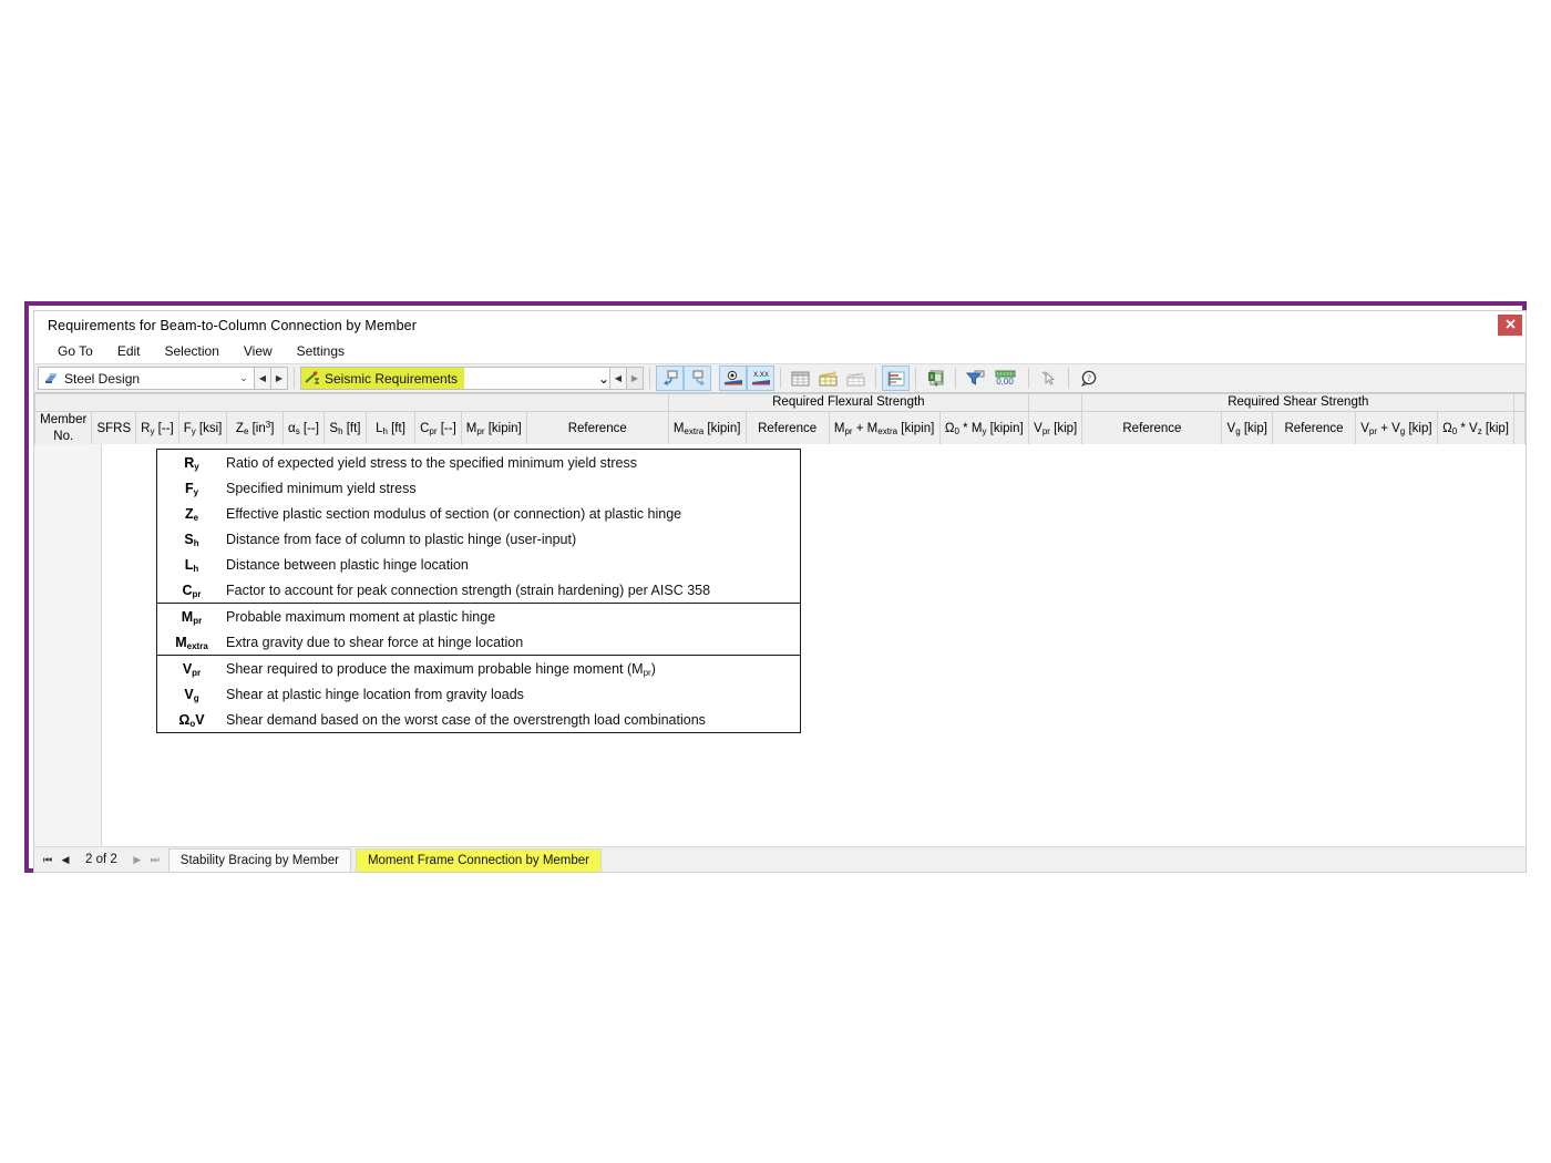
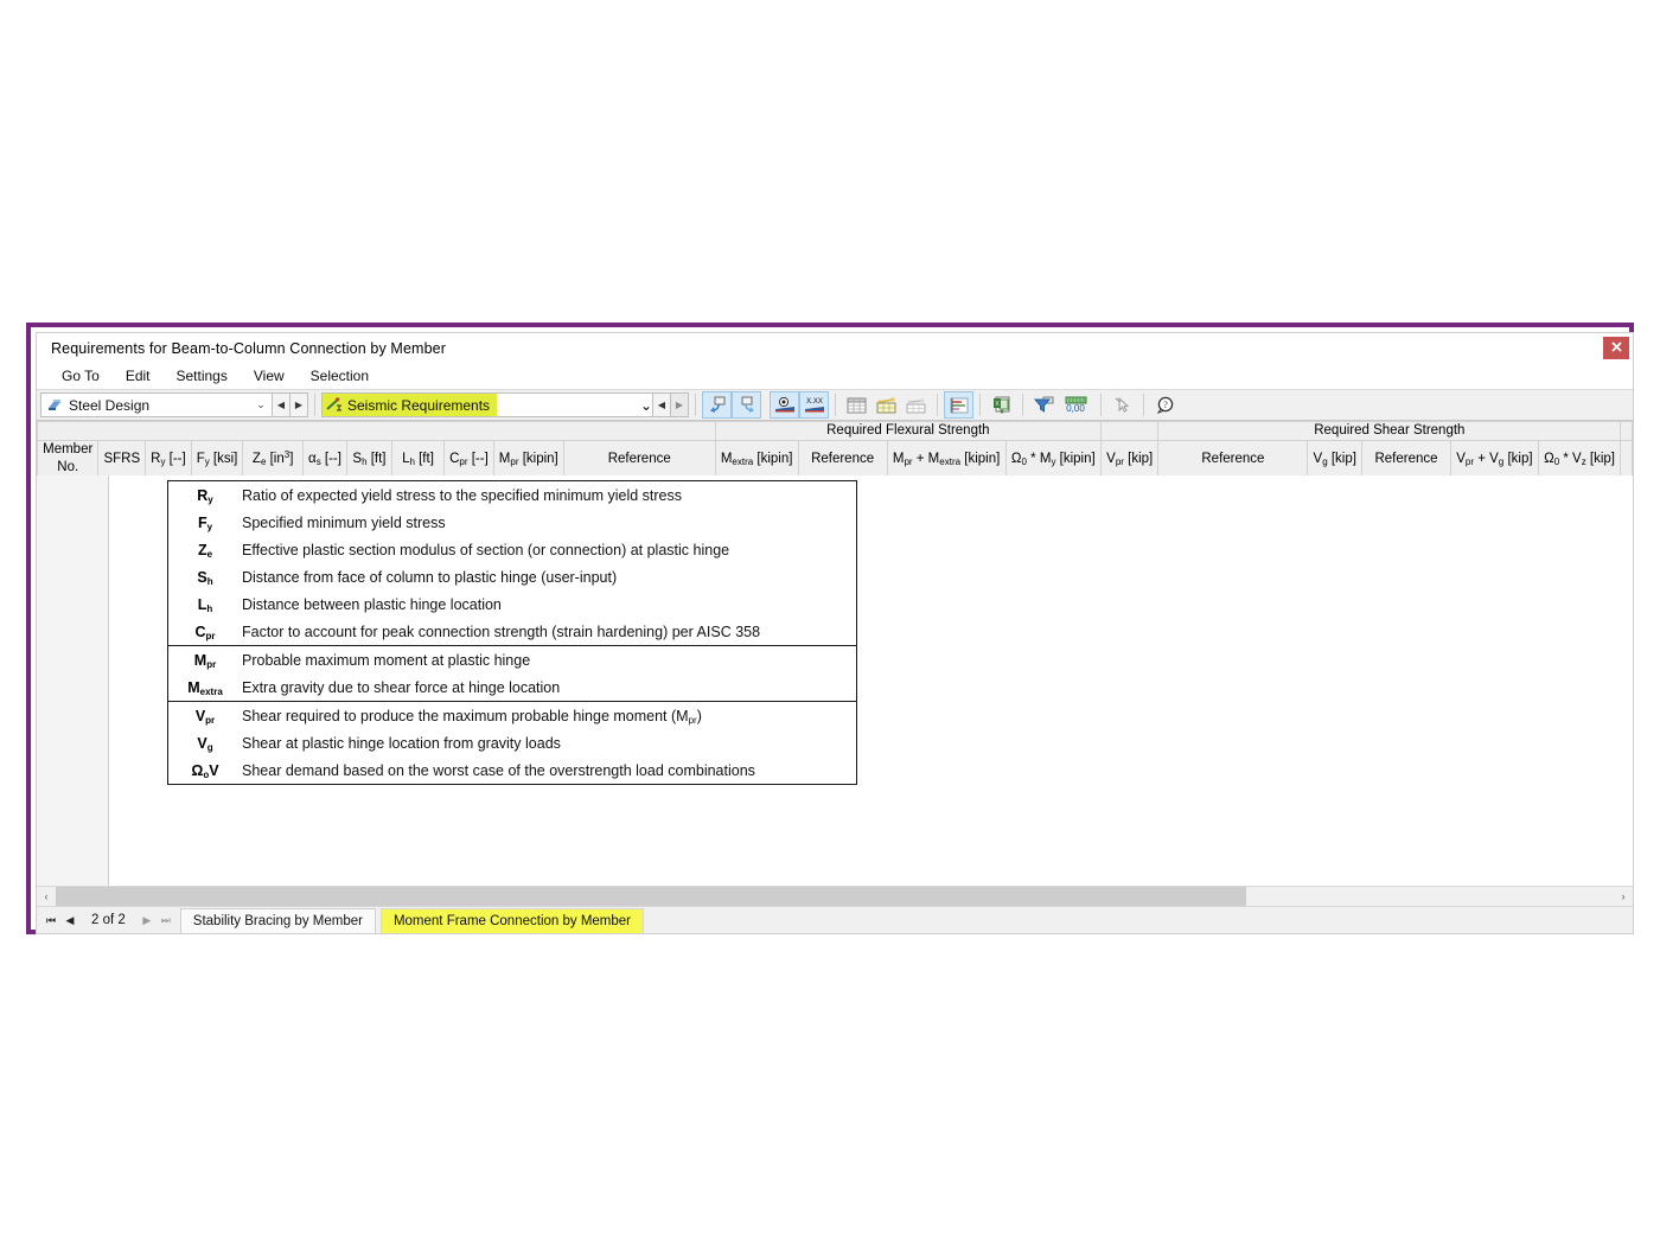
  Requirements for Beam-to-Column Connection by Member
  Go To
  Edit
- Selection
+ Settings
  View
- Settings
+ Selection
  Steel Design
  ⌄
  ◀
  ▶
  Seismic Requirements
  ⌄
  ◀
  ▶
  0,00
  ?
  	Required Flexural Strength		Required Shear Strength
  MemberNo.	SFRS	Ry [--]	Fy [ksi]	Ze [in3]	αs [--]	Sh [ft]	Lh [ft]	Cpr [--]	Mpr [kipin]	Reference	Mextra [kipin]	Reference	Mpr + Mextra [kipin]	Ω0 * My [kipin]	Vpr [kip]	Reference	Vg [kip]	Reference	Vpr + Vg [kip]	Ω0 * Vz [kip]
  Ry
  Ratio of expected yield stress to the specified minimum yield stress
  Fy
  Specified minimum yield stress
  Ze
  Effective plastic section modulus of section (or connection) at plastic hinge
  Sh
  Distance from face of column to plastic hinge (user-input)
  Lh
  Distance between plastic hinge location
  Cpr
  Factor to account for peak connection strength (strain hardening) per AISC 358
  Mpr
  Probable maximum moment at plastic hinge
  Mextra
  Extra gravity due to shear force at hinge location
  Vpr
  Shear required to produce the maximum probable hinge moment (Mpr)
  Vg
  Shear at plastic hinge location from gravity loads
  ΩoV
  Shear demand based on the worst case of the overstrength load combinations
+ ‹
+ ›
  ⏮
  ◀
  2 of 2
  ▶
  ⏭
  Stability Bracing by Member
  Moment Frame Connection by Member
